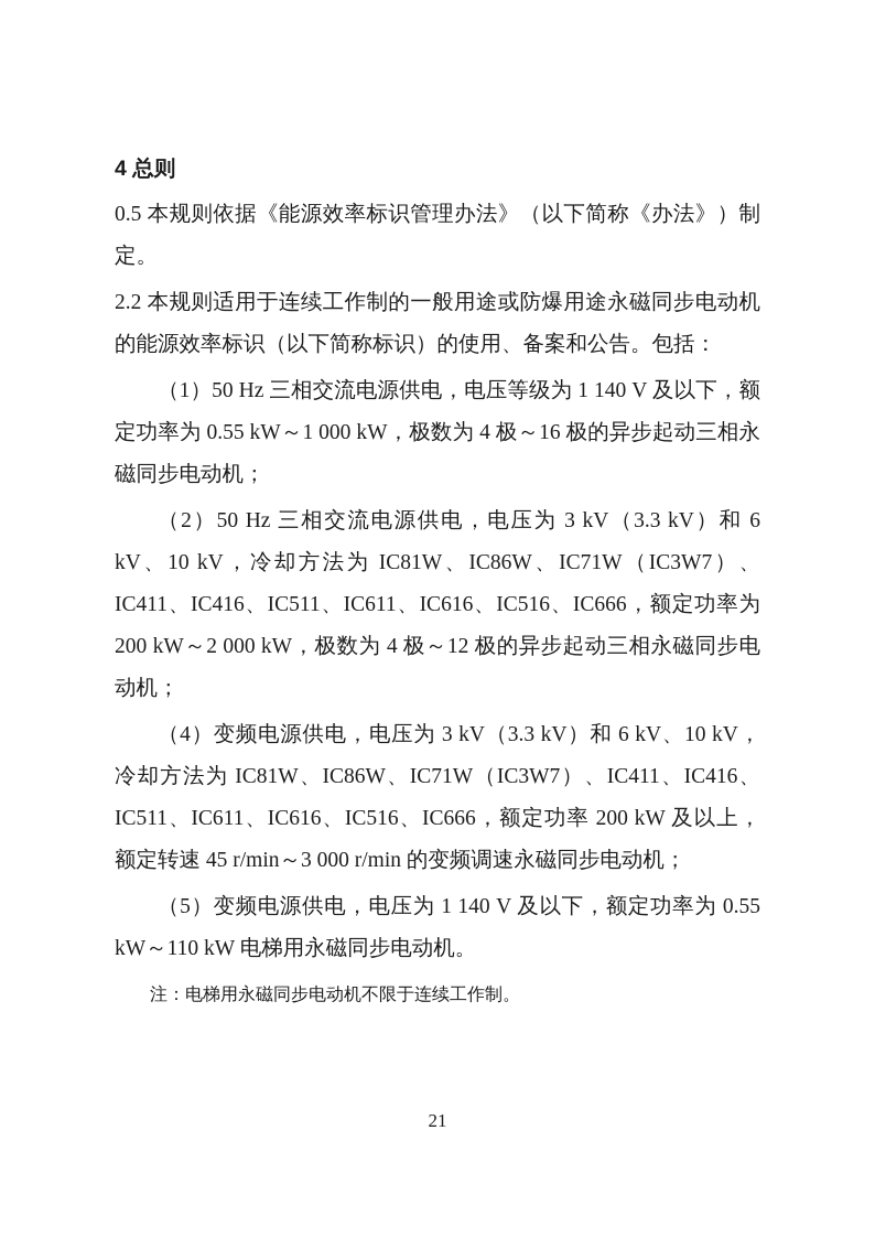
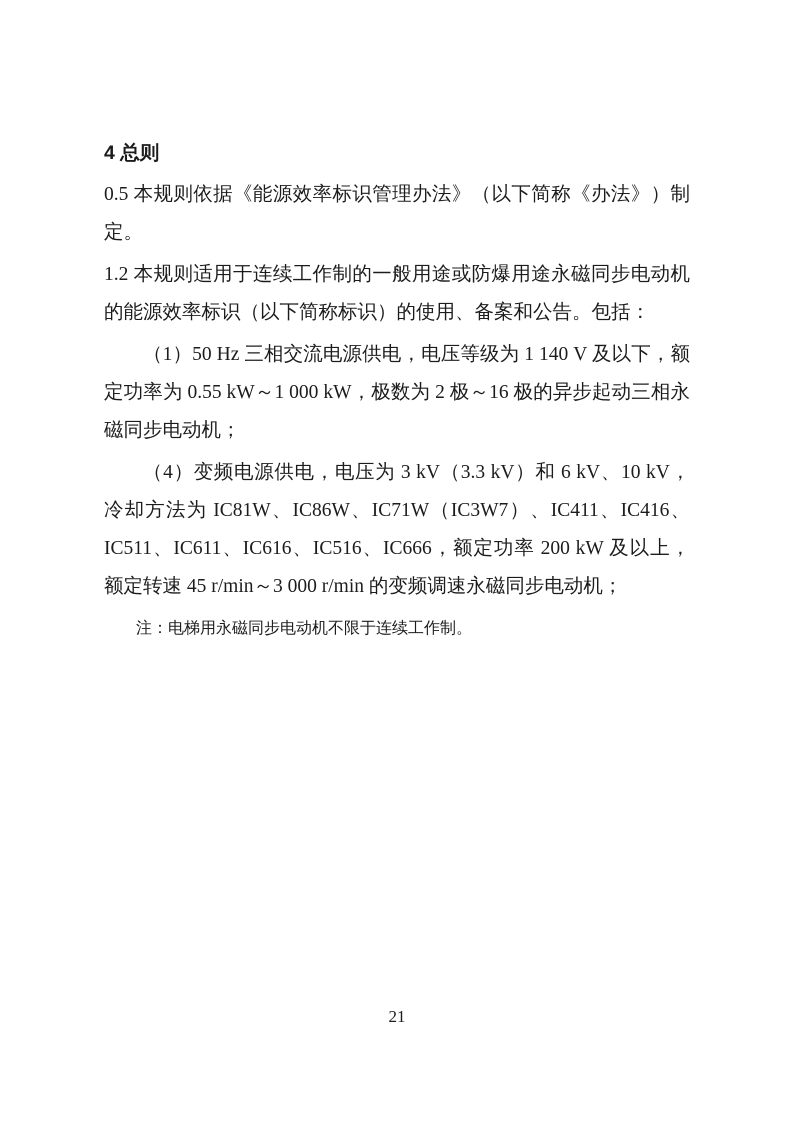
  4 总则
  0.5 本规则依据《能源效率标识管理办法》（以下简称《办法》）制定。
- 2.2 本规则适用于连续工作制的一般用途或防爆用途永磁同步电动机的能源效率标识（以下简称标识）的使用、备案和公告。包括：
+ 1.2 本规则适用于连续工作制的一般用途或防爆用途永磁同步电动机的能源效率标识（以下简称标识）的使用、备案和公告。包括：
- （1）50 Hz 三相交流电源供电，电压等级为 1 140 V 及以下，额定功率为 0.55 kW～1 000 kW，极数为 4 极～16 极的异步起动三相永磁同步电动机；
+ （1）50 Hz 三相交流电源供电，电压等级为 1 140 V 及以下，额定功率为 0.55 kW～1 000 kW，极数为 2 极～16 极的异步起动三相永磁同步电动机；
- （2）50 Hz 三相交流电源供电，电压为 3 kV（3.3 kV）和 6 kV、10 kV，冷却方法为 IC81W、IC86W、IC71W（IC3W7）、IC411、IC416、IC511、IC611、IC616、IC516、IC666，额定功率为 200 kW～2 000 kW，极数为 4 极～12 极的异步起动三相永磁同步电动机；
  （4）变频电源供电，电压为 3 kV（3.3 kV）和 6 kV、10 kV，冷却方法为 IC81W、IC86W、IC71W（IC3W7）、IC411、IC416、IC511、IC611、IC616、IC516、IC666，额定功率 200 kW 及以上，额定转速 45 r/min～3 000 r/min 的变频调速永磁同步电动机；
- （5）变频电源供电，电压为 1 140 V 及以下，额定功率为 0.55 kW～110 kW 电梯用永磁同步电动机。
  注：电梯用永磁同步电动机不限于连续工作制。
  21
